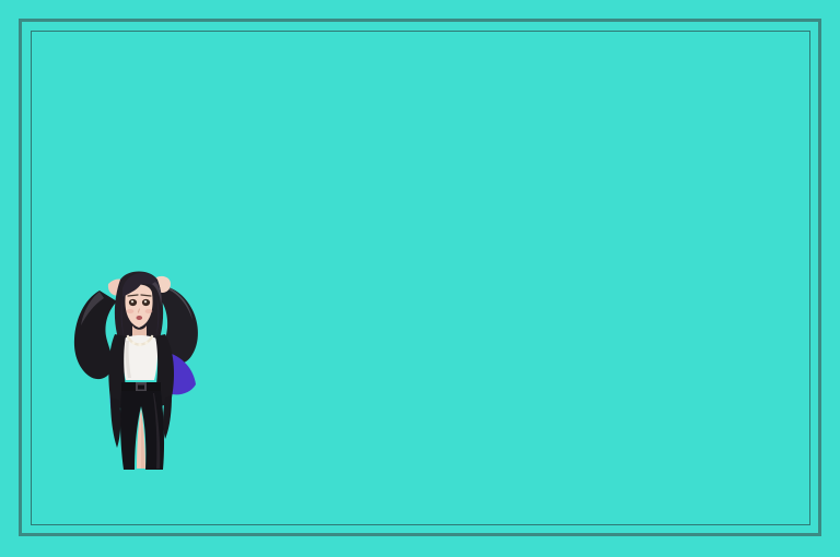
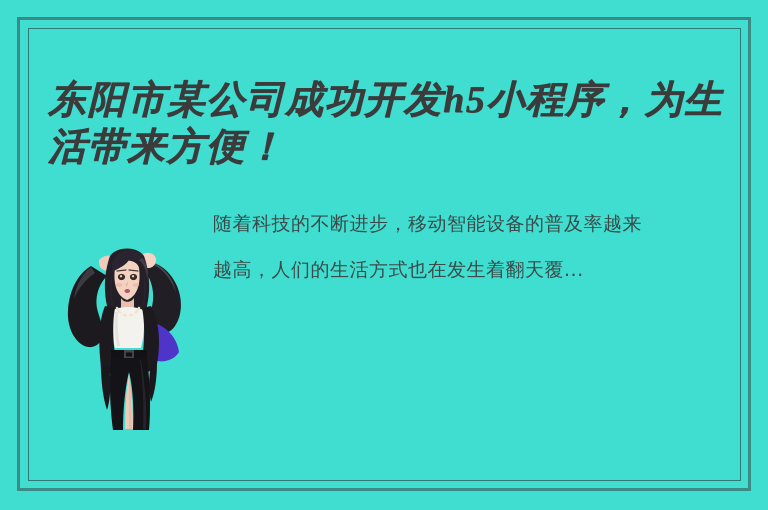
+ 东阳市某公司成功开发h5小程序，为生活带来方便！
+ 随着科技的不断进步，移动智能设备的普及率越来越高，人们的生活方式也在发生着翻天覆...
